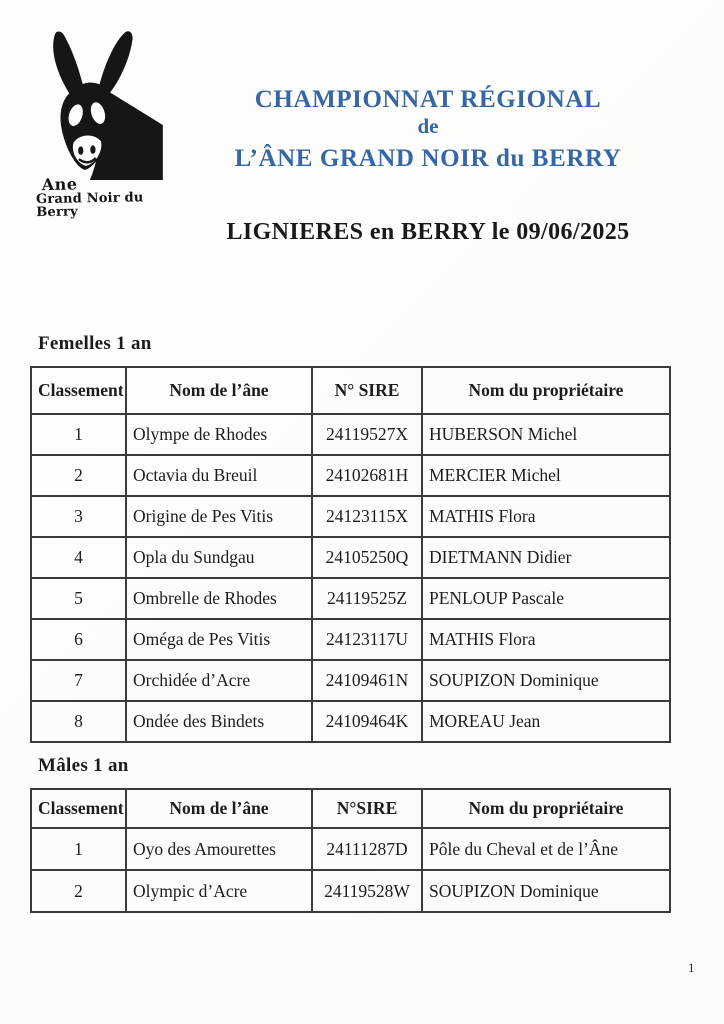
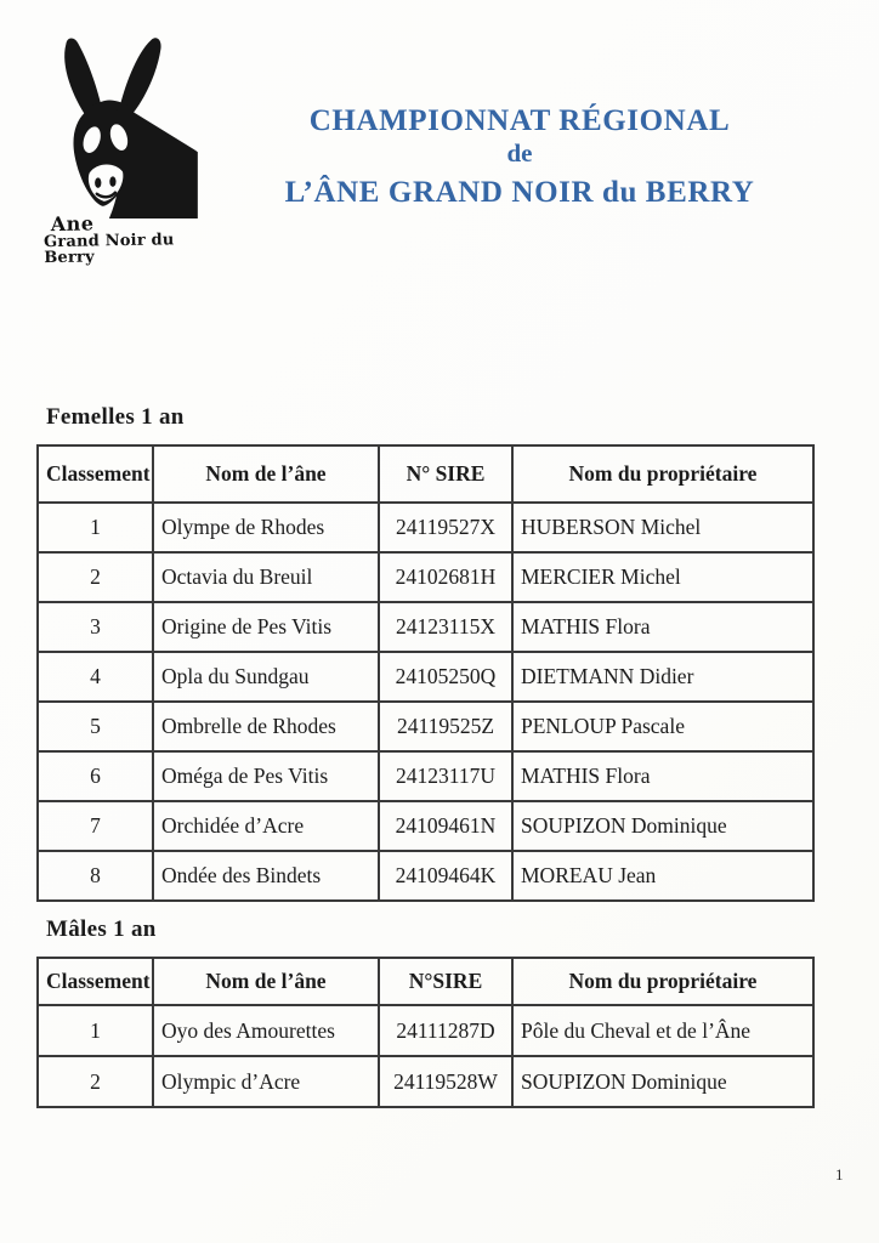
  Ane
  Grand Noir du Berry
  CHAMPIONNAT RÉGIONAL
  de
  L’ÂNE GRAND NOIR du BERRY
- LIGNIERES en BERRY le 09/06/2025
  Femelles 1 an
  Classement	Nom de l’âne	N° SIRE	Nom du propriétaire
  1	Olympe de Rhodes	24119527X	HUBERSON Michel
  2	Octavia du Breuil	24102681H	MERCIER Michel
  3	Origine de Pes Vitis	24123115X	MATHIS Flora
  4	Opla du Sundgau	24105250Q	DIETMANN Didier
  5	Ombrelle de Rhodes	24119525Z	PENLOUP Pascale
  6	Oméga de Pes Vitis	24123117U	MATHIS Flora
  7	Orchidée d’Acre	24109461N	SOUPIZON Dominique
  8	Ondée des Bindets	24109464K	MOREAU Jean
  Mâles 1 an
  Classement	Nom de l’âne	N°SIRE	Nom du propriétaire
  1	Oyo des Amourettes	24111287D	Pôle du Cheval et de l’Âne
  2	Olympic d’Acre	24119528W	SOUPIZON Dominique
  1
